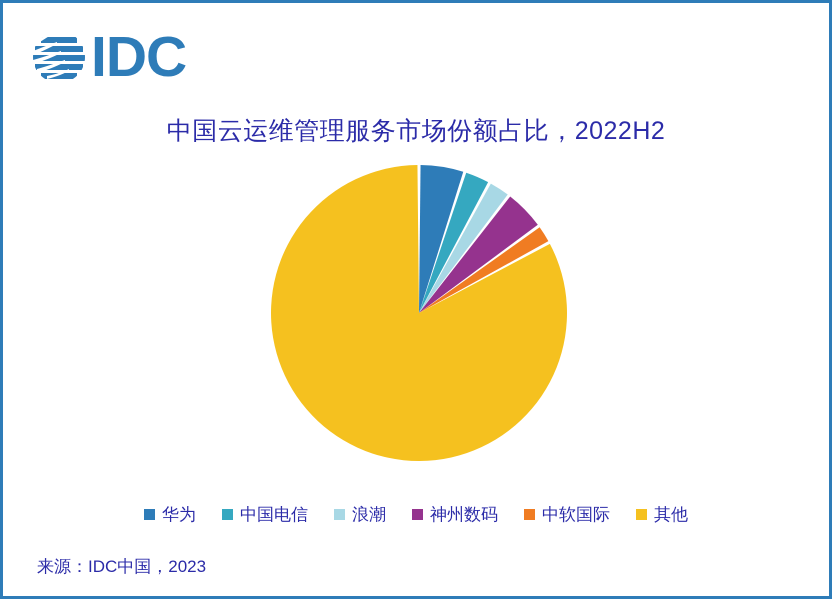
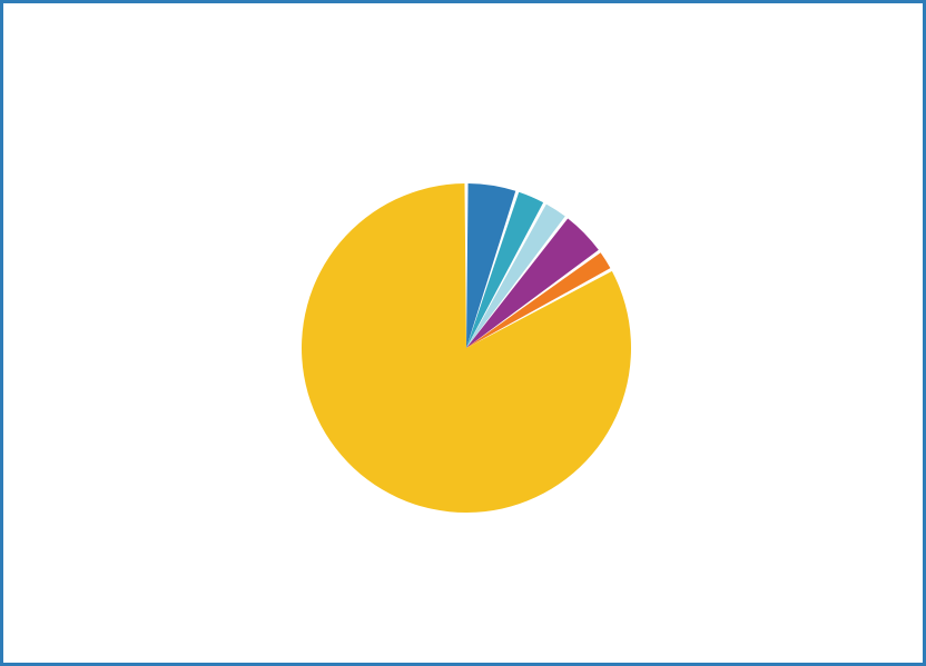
- IDC
- 中国云运维管理服务市场份额占比，2022H2
- 华为
- 中国电信
- 浪潮
- 神州数码
- 中软国际
- 其他
- 来源：IDC中国，2023
